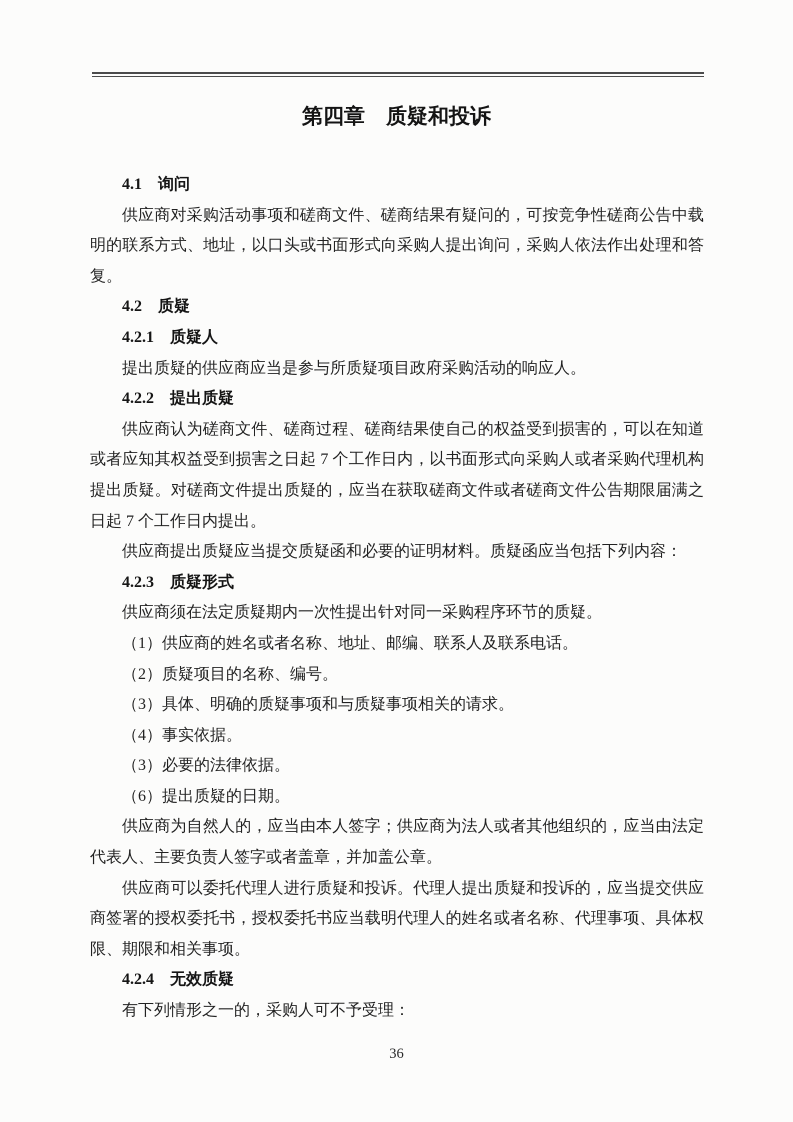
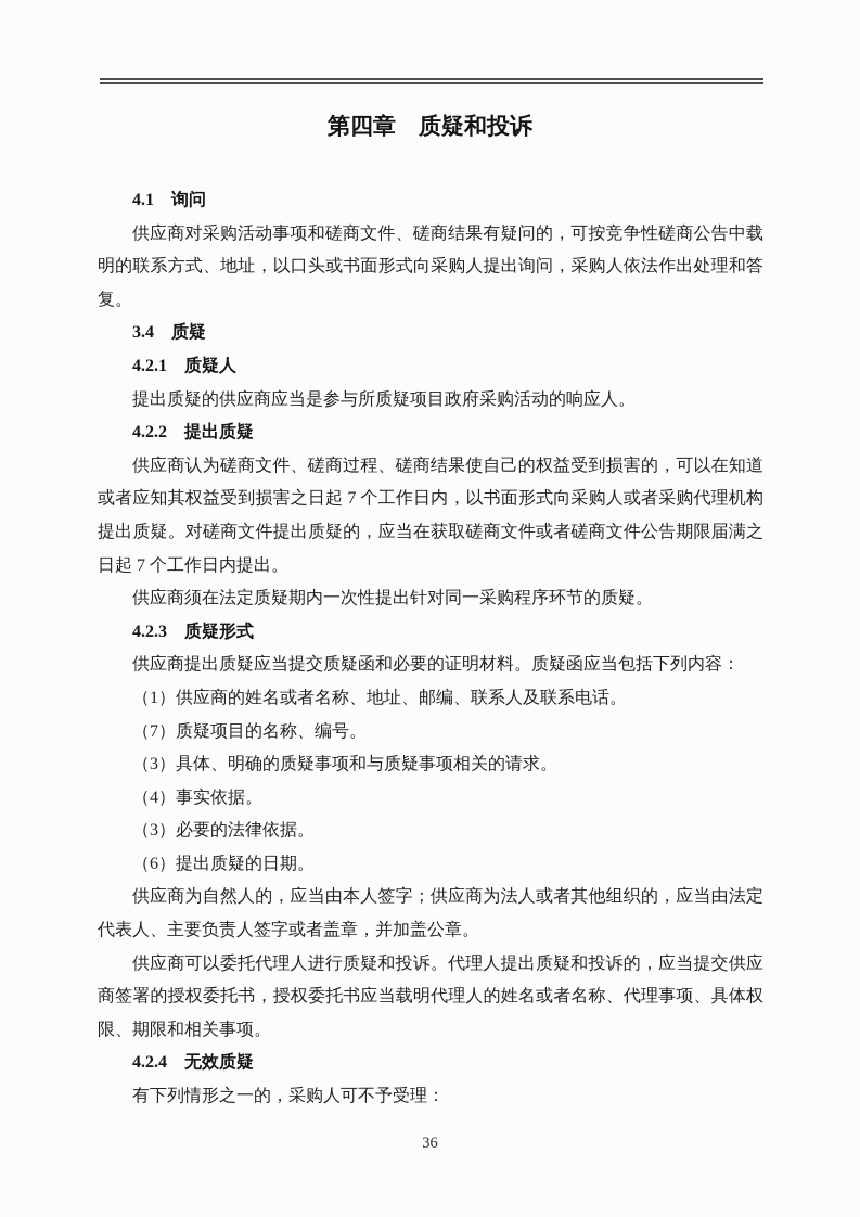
  第四章 质疑和投诉
  4.1 询问
  供应商对采购活动事项和磋商文件、磋商结果有疑问的，可按竞争性磋商公告中载明的联系方式、地址，以口头或书面形式向采购人提出询问，采购人依法作出处理和答复。
- 4.2 质疑
+ 3.4 质疑
  4.2.1 质疑人
  提出质疑的供应商应当是参与所质疑项目政府采购活动的响应人。
  4.2.2 提出质疑
  供应商认为磋商文件、磋商过程、磋商结果使自己的权益受到损害的，可以在知道或者应知其权益受到损害之日起 7 个工作日内，以书面形式向采购人或者采购代理机构提出质疑。对磋商文件提出质疑的，应当在获取磋商文件或者磋商文件公告期限届满之日起 7 个工作日内提出。
- 供应商提出质疑应当提交质疑函和必要的证明材料。质疑函应当包括下列内容：
+ 供应商须在法定质疑期内一次性提出针对同一采购程序环节的质疑。
  4.2.3 质疑形式
- 供应商须在法定质疑期内一次性提出针对同一采购程序环节的质疑。
+ 供应商提出质疑应当提交质疑函和必要的证明材料。质疑函应当包括下列内容：
  （1）供应商的姓名或者名称、地址、邮编、联系人及联系电话。
- （2）质疑项目的名称、编号。
+ （7）质疑项目的名称、编号。
  （3）具体、明确的质疑事项和与质疑事项相关的请求。
  （4）事实依据。
  （3）必要的法律依据。
  （6）提出质疑的日期。
  供应商为自然人的，应当由本人签字；供应商为法人或者其他组织的，应当由法定代表人、主要负责人签字或者盖章，并加盖公章。
  供应商可以委托代理人进行质疑和投诉。代理人提出质疑和投诉的，应当提交供应商签署的授权委托书，授权委托书应当载明代理人的姓名或者名称、代理事项、具体权限、期限和相关事项。
  4.2.4 无效质疑
  有下列情形之一的，采购人可不予受理：
  36
